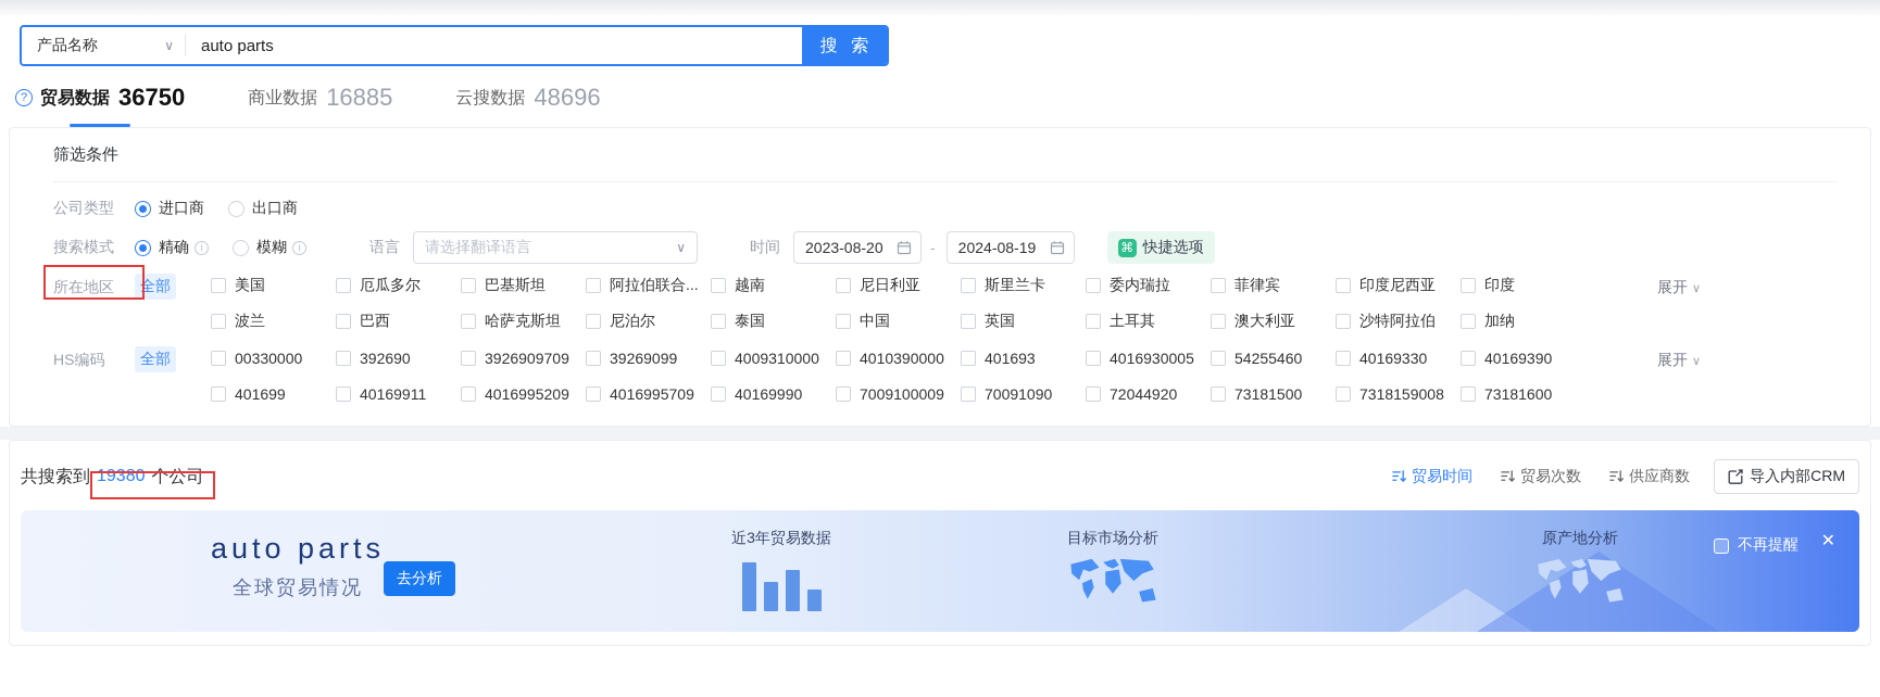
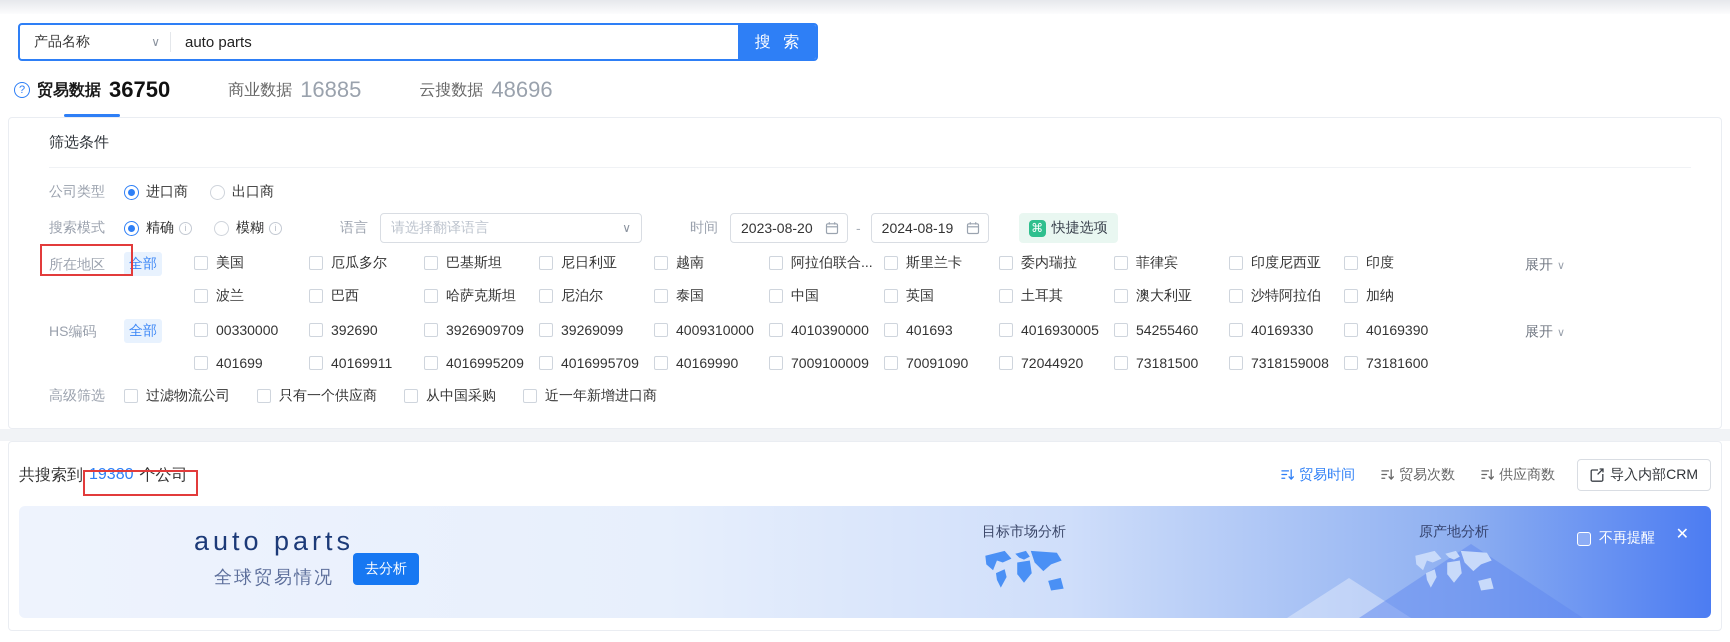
  产品名称
  ∨
  auto parts
  搜 索
  ?
  贸易数据
  36750
  商业数据
  16885
  云搜数据
  48696
  筛选条件
  公司类型
  进口商
  出口商
  搜索模式
  精确
  i
  模糊
  i
  语言
  请选择翻译语言
  ∨
  时间
  2023-08-20
  -
  2024-08-19
  ⌘
  快捷选项
  所在地区
  全部
  美国
  厄瓜多尔
  巴基斯坦
- 阿拉伯联合...
+ 尼日利亚
  越南
- 尼日利亚
+ 阿拉伯联合...
  斯里兰卡
  委内瑞拉
  菲律宾
  印度尼西亚
  印度
  波兰
  巴西
  哈萨克斯坦
  尼泊尔
  泰国
  中国
  英国
  土耳其
  澳大利亚
  沙特阿拉伯
  加纳
  展开 ∨
  HS编码
  全部
  00330000
  392690
  3926909709
  39269099
  4009310000
  4010390000
  401693
  4016930005
  54255460
  40169330
  40169390
  401699
  40169911
  4016995209
  4016995709
  40169990
  7009100009
  70091090
  72044920
  73181500
  7318159008
  73181600
  展开 ∨
+ 高级筛选
+ 过滤物流公司
+ 只有一个供应商
+ 从中国采购
+ 近一年新增进口商
  共搜索到
  19380
  个公司
  贸易时间
  贸易次数
  供应商数
  导入内部CRM
  auto parts
  全球贸易情况
  去分析
- 近3年贸易数据
  目标市场分析
  原产地分析
  不再提醒
  ✕
